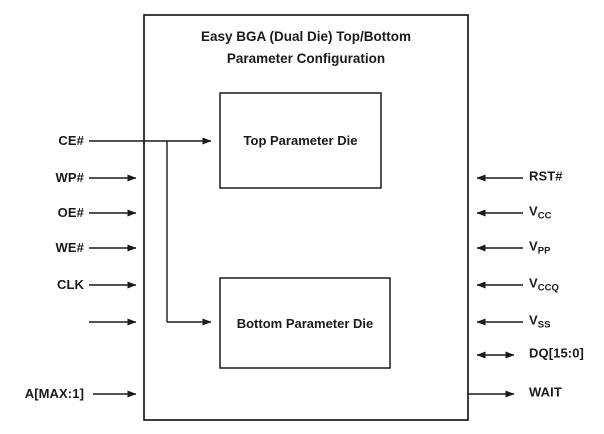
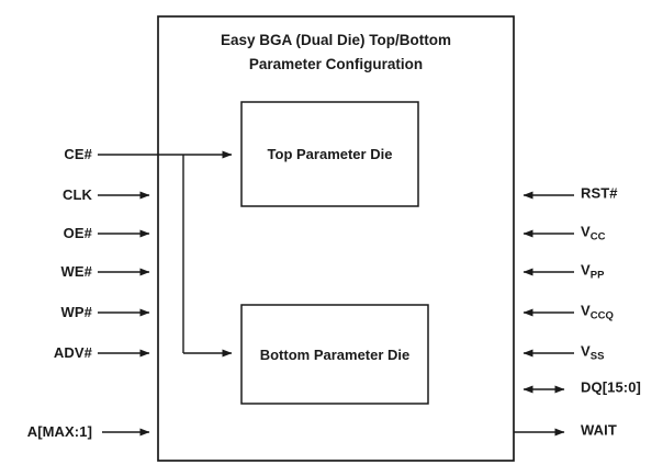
  Easy BGA (Dual Die) Top/Bottom
  Parameter Configuration
  Top Parameter Die
  Bottom Parameter Die
  CE#
- WP#
+ CLK
  OE#
  WE#
- CLK
+ WP#
+ ADV#
  A[MAX:1]
  RST#
  VCC
  VPP
  VCCQ
  VSS
  DQ[15:0]
  WAIT
